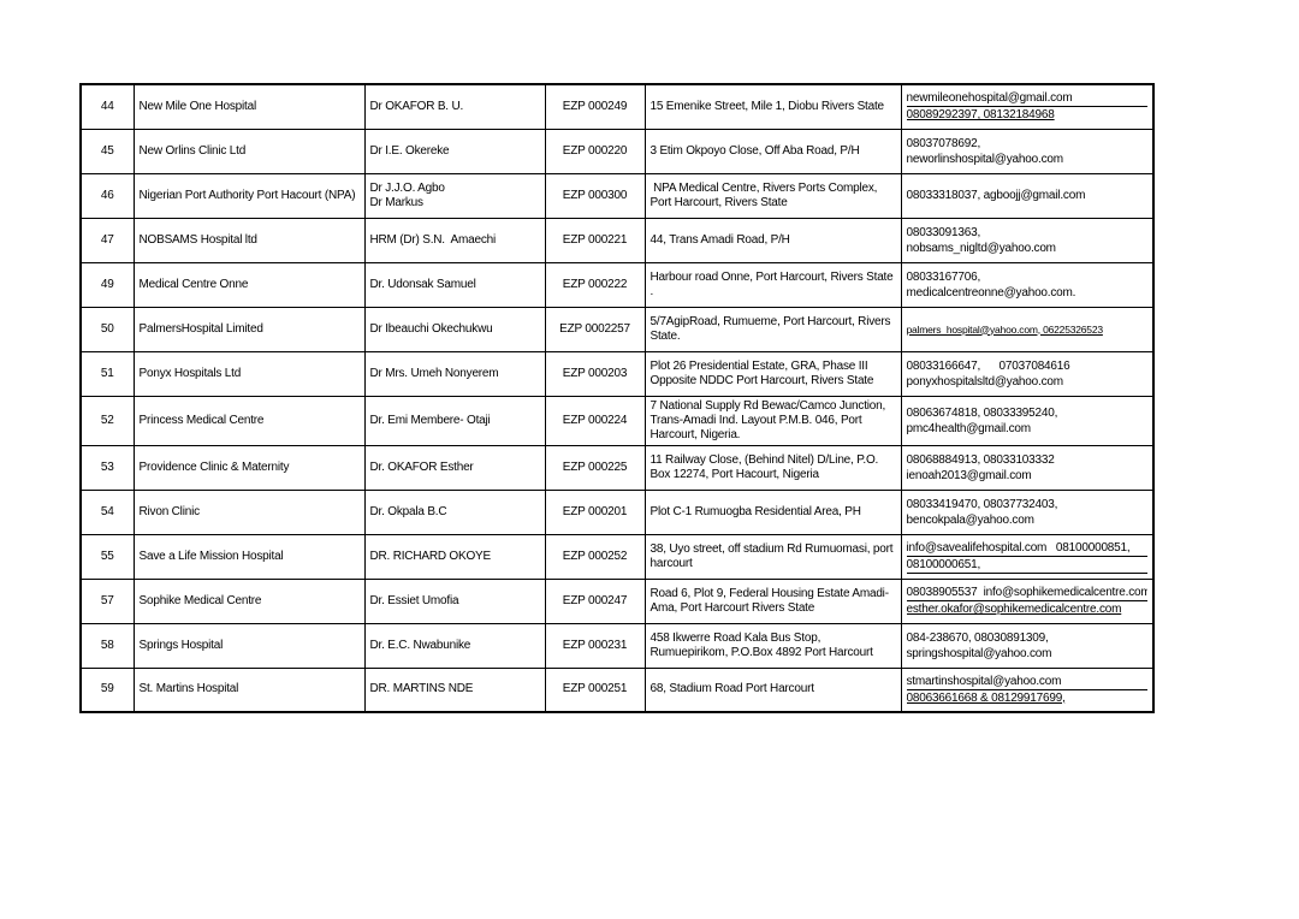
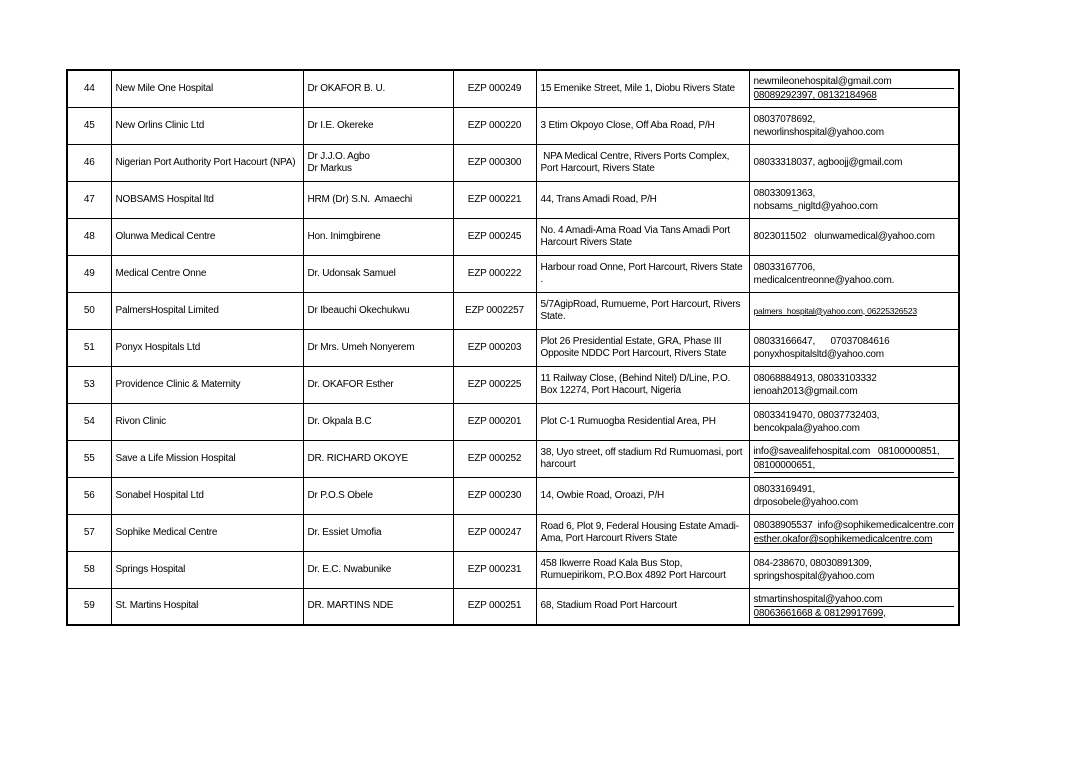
  44	New Mile One Hospital	Dr OKAFOR B. U.	EZP 000249	15 Emenike Street, Mile 1, Diobu Rivers State	newmileonehospital@gmail.com08089292397, 08132184968
  45	New Orlins Clinic Ltd	Dr I.E. Okereke	EZP 000220	3 Etim Okpoyo Close, Off Aba Road, P/H	08037078692,neworlinshospital@yahoo.com
  46	Nigerian Port Authority Port Hacourt (NPA)	Dr J.J.O. Agbo Dr Markus	EZP 000300	NPA Medical Centre, Rivers Ports Complex, Port Harcourt, Rivers State	08033318037, agboojj@gmail.com
  47	NOBSAMS Hospital ltd	HRM (Dr) S.N. Amaechi	EZP 000221	44, Trans Amadi Road, P/H	08033091363,nobsams_nigltd@yahoo.com
+ 48	Olunwa Medical Centre	Hon. Inimgbirene	EZP 000245	No. 4 Amadi-Ama Road Via Tans Amadi Port Harcourt Rivers State	8023011502 olunwamedical@yahoo.com
  49	Medical Centre Onne	Dr. Udonsak Samuel	EZP 000222	Harbour road Onne, Port Harcourt, Rivers State .	08033167706,medicalcentreonne@yahoo.com.
  50	PalmersHospital Limited	Dr Ibeauchi Okechukwu	EZP 0002257	5/7AgipRoad, Rumueme, Port Harcourt, Rivers State.	palmers_hospital@yahoo.com, 06225326523
  51	Ponyx Hospitals Ltd	Dr Mrs. Umeh Nonyerem	EZP 000203	Plot 26 Presidential Estate, GRA, Phase III Opposite NDDC Port Harcourt, Rivers State	08033166647, 07037084616ponyxhospitalsltd@yahoo.com
- 52	Princess Medical Centre	Dr. Emi Membere- Otaji	EZP 000224	7 National Supply Rd Bewac/Camco Junction, Trans-Amadi Ind. Layout P.M.B. 046, Port Harcourt, Nigeria.	08063674818, 08033395240,pmc4health@gmail.com
  53	Providence Clinic & Maternity	Dr. OKAFOR Esther	EZP 000225	11 Railway Close, (Behind Nitel) D/Line, P.O. Box 12274, Port Hacourt, Nigeria	08068884913, 08033103332ienoah2013@gmail.com
  54	Rivon Clinic	Dr. Okpala B.C	EZP 000201	Plot C-1 Rumuogba Residential Area, PH	08033419470, 08037732403,bencokpala@yahoo.com
  55	Save a Life Mission Hospital	DR. RICHARD OKOYE	EZP 000252	38, Uyo street, off stadium Rd Rumuomasi, port harcourt	info@savealifehospital.com 08100000851,08100000651,
+ 56	Sonabel Hospital Ltd	Dr P.O.S Obele	EZP 000230	14, Owbie Road, Oroazi, P/H	08033169491,drposobele@yahoo.com
  57	Sophike Medical Centre	Dr. Essiet Umofia	EZP 000247	Road 6, Plot 9, Federal Housing Estate Amadi-Ama, Port Harcourt Rivers State	08038905537 info@sophikemedicalcentre.comesther.okafor@sophikemedicalcentre.com
  58	Springs Hospital	Dr. E.C. Nwabunike	EZP 000231	458 Ikwerre Road Kala Bus Stop, Rumuepirikom, P.O.Box 4892 Port Harcourt	084-238670, 08030891309,springshospital@yahoo.com
  59	St. Martins Hospital	DR. MARTINS NDE	EZP 000251	68, Stadium Road Port Harcourt	stmartinshospital@yahoo.com08063661668 & 08129917699,
